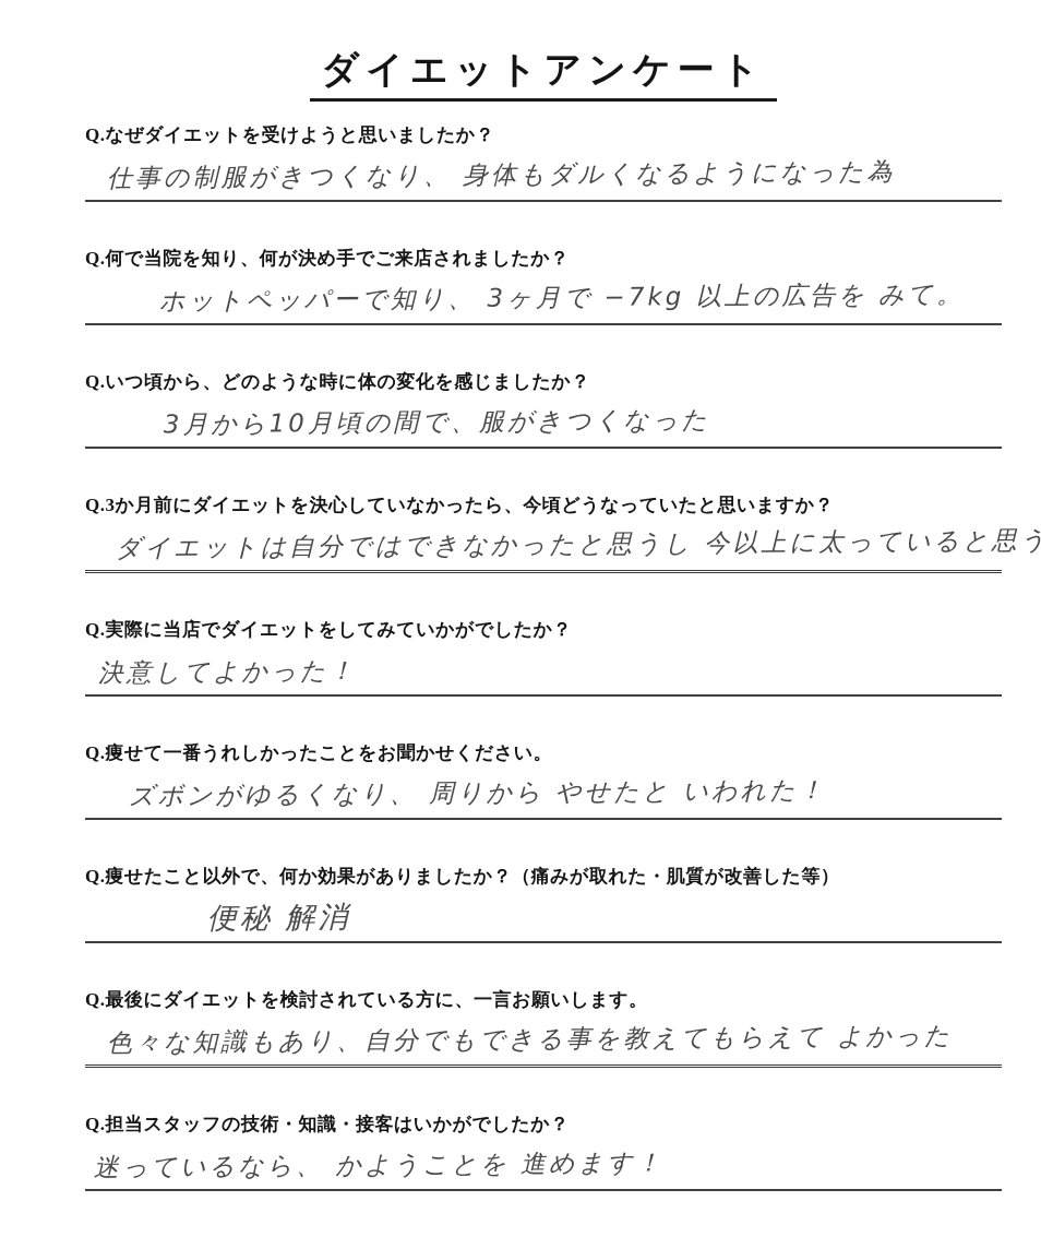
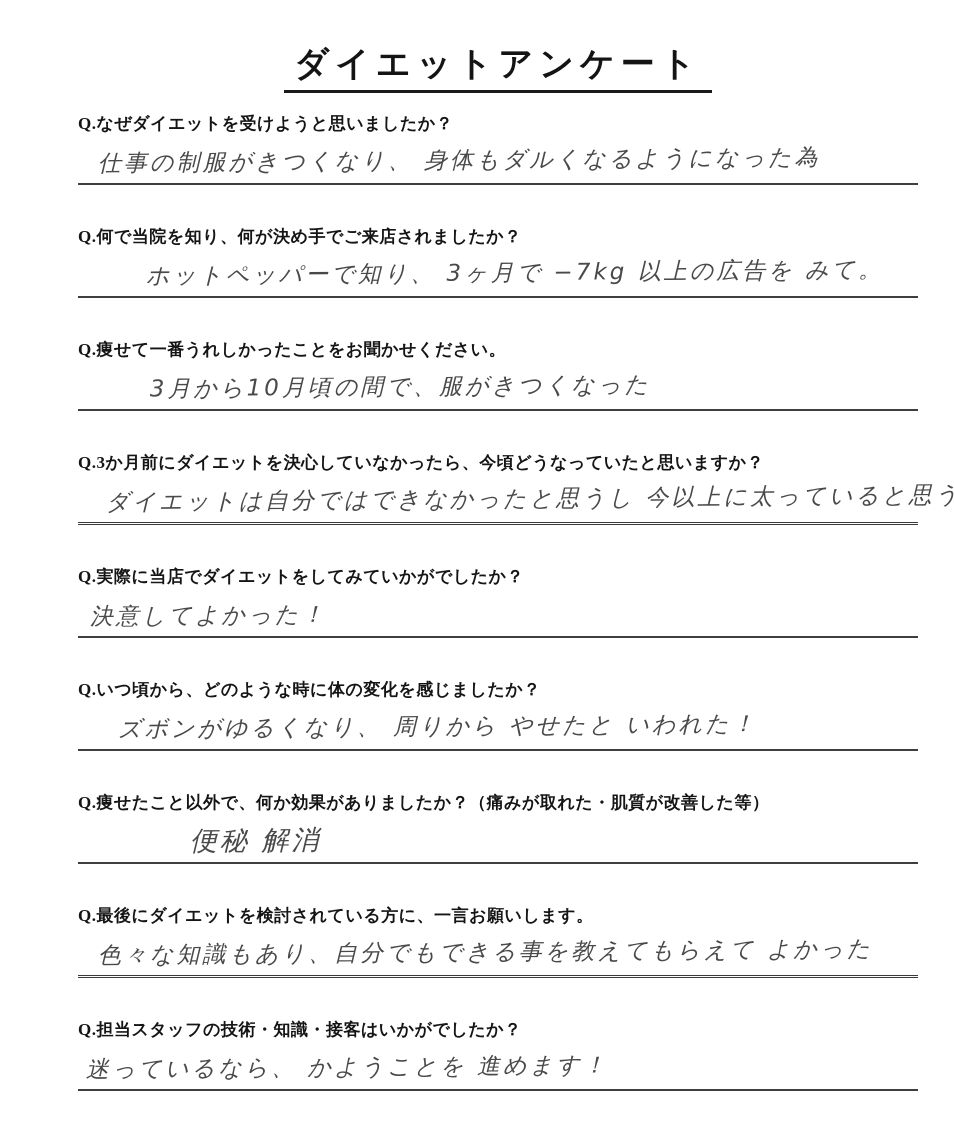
  ダイエットアンケート
  Q.なぜダイエットを受けようと思いましたか？
  仕事の制服がきつくなり、 身体もダルくなるようになった為
  Q.何で当院を知り、何が決め手でご来店されましたか？
  ホットペッパーで知り、 3ヶ月で −7kg 以上の広告を みて。
- Q.いつ頃から、どのような時に体の変化を感じましたか？
+ Q.痩せて一番うれしかったことをお聞かせください。
  3月から10月頃の間で、服がきつくなった
  Q.3か月前にダイエットを決心していなかったら、今頃どうなっていたと思いますか？
  ダイエットは自分ではできなかったと思うし 今以上に太っていると思う
  Q.実際に当店でダイエットをしてみていかがでしたか？
  決意してよかった！
- Q.痩せて一番うれしかったことをお聞かせください。
+ Q.いつ頃から、どのような時に体の変化を感じましたか？
  ズボンがゆるくなり、 周りから やせたと いわれた！
  Q.痩せたこと以外で、何か効果がありましたか？（痛みが取れた・肌質が改善した等）
  便秘 解消
  Q.最後にダイエットを検討されている方に、一言お願いします。
  色々な知識もあり、自分でもできる事を教えてもらえて よかった
  Q.担当スタッフの技術・知識・接客はいかがでしたか？
  迷っているなら、 かようことを 進めます！
